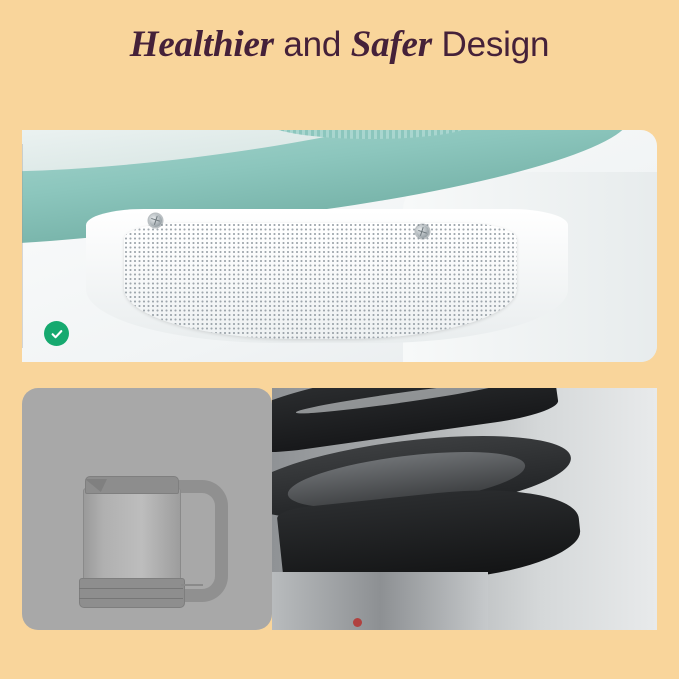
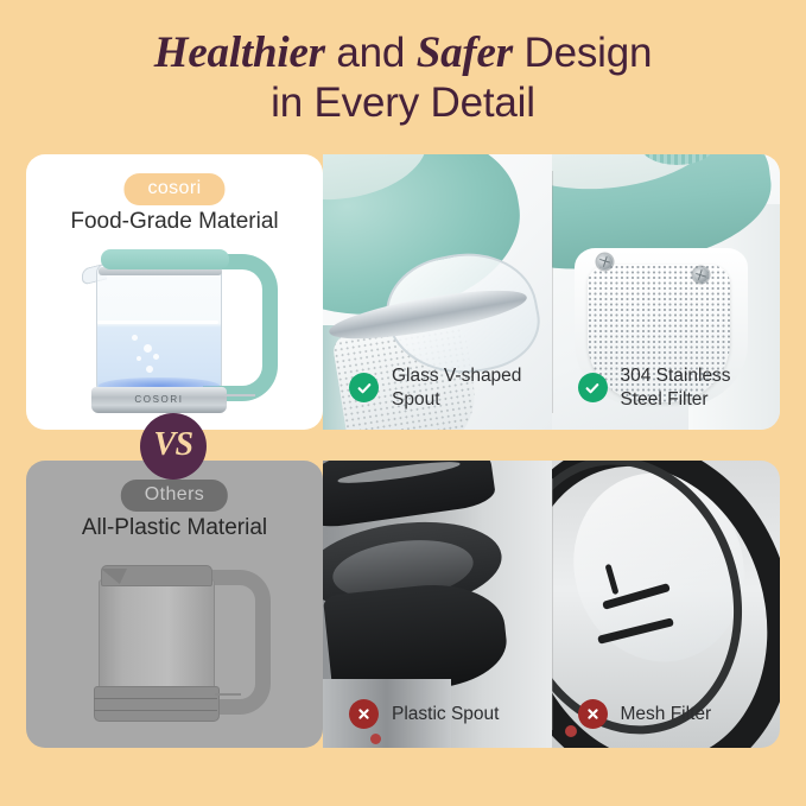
  Healthier and Safer Design
+ in Every Detail
+ cosori
+ Food-Grade Material
+ COSORI
+ Glass V-shaped Spout
+ 304 Stainless Steel Filter
+ Others
+ All-Plastic Material
+ Plastic Spout
+ Mesh Filter
+ VS
